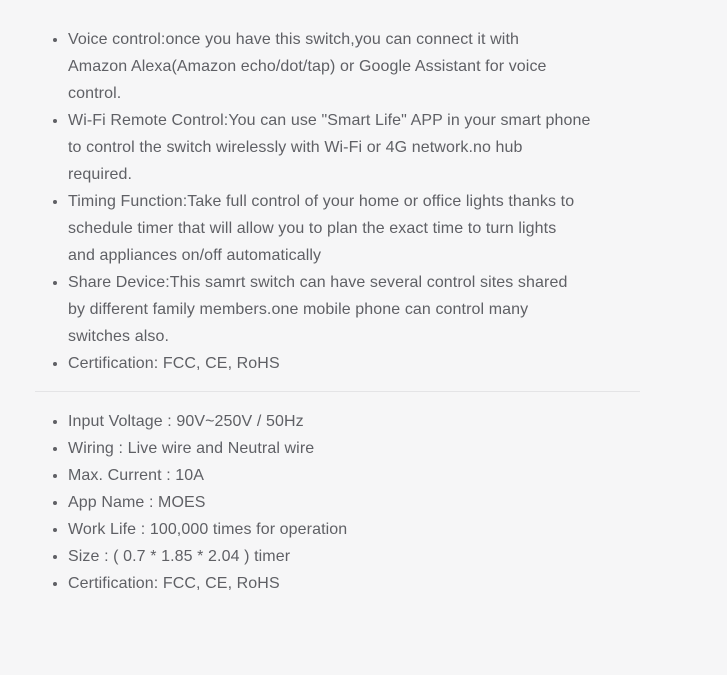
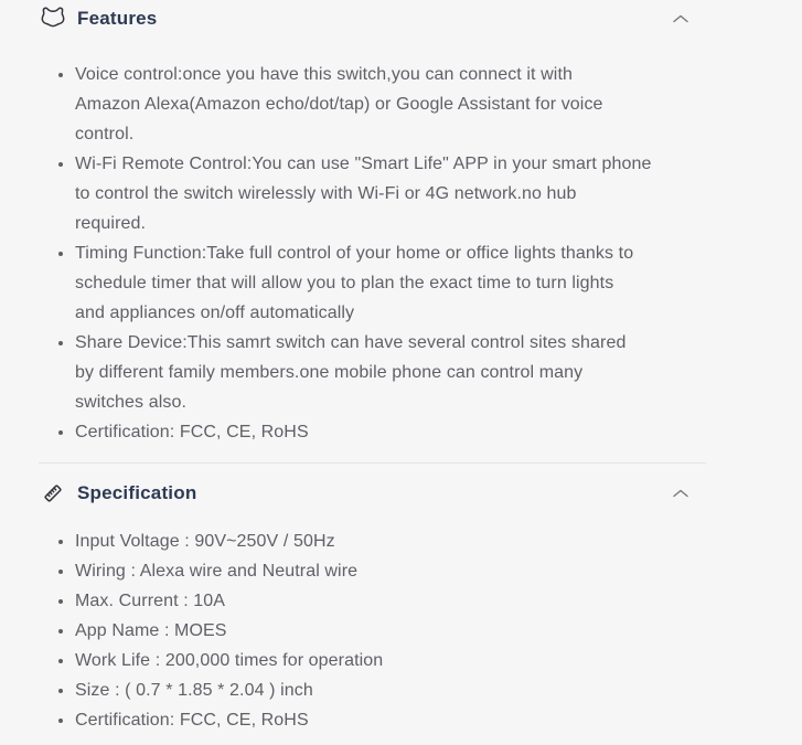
+ Features
  Voice control:once you have this switch,you can connect it with
  Amazon Alexa(Amazon echo/dot/tap) or Google Assistant for voice
  control.
  Wi-Fi Remote Control:You can use "Smart Life" APP in your smart phone
  to control the switch wirelessly with Wi-Fi or 4G network.no hub
  required.
  Timing Function:Take full control of your home or office lights thanks to
  schedule timer that will allow you to plan the exact time to turn lights
  and appliances on/off automatically
  Share Device:This samrt switch can have several control sites shared
  by different family members.one mobile phone can control many
  switches also.
  Certification: FCC, CE, RoHS
+ Specification
  Input Voltage : 90V~250V / 50Hz
- Wiring : Live wire and Neutral wire
+ Wiring : Alexa wire and Neutral wire
  Max. Current : 10A
  App Name : MOES
- Work Life : 100,000 times for operation
+ Work Life : 200,000 times for operation
- Size : ( 0.7 * 1.85 * 2.04 ) timer
+ Size : ( 0.7 * 1.85 * 2.04 ) inch
  Certification: FCC, CE, RoHS
